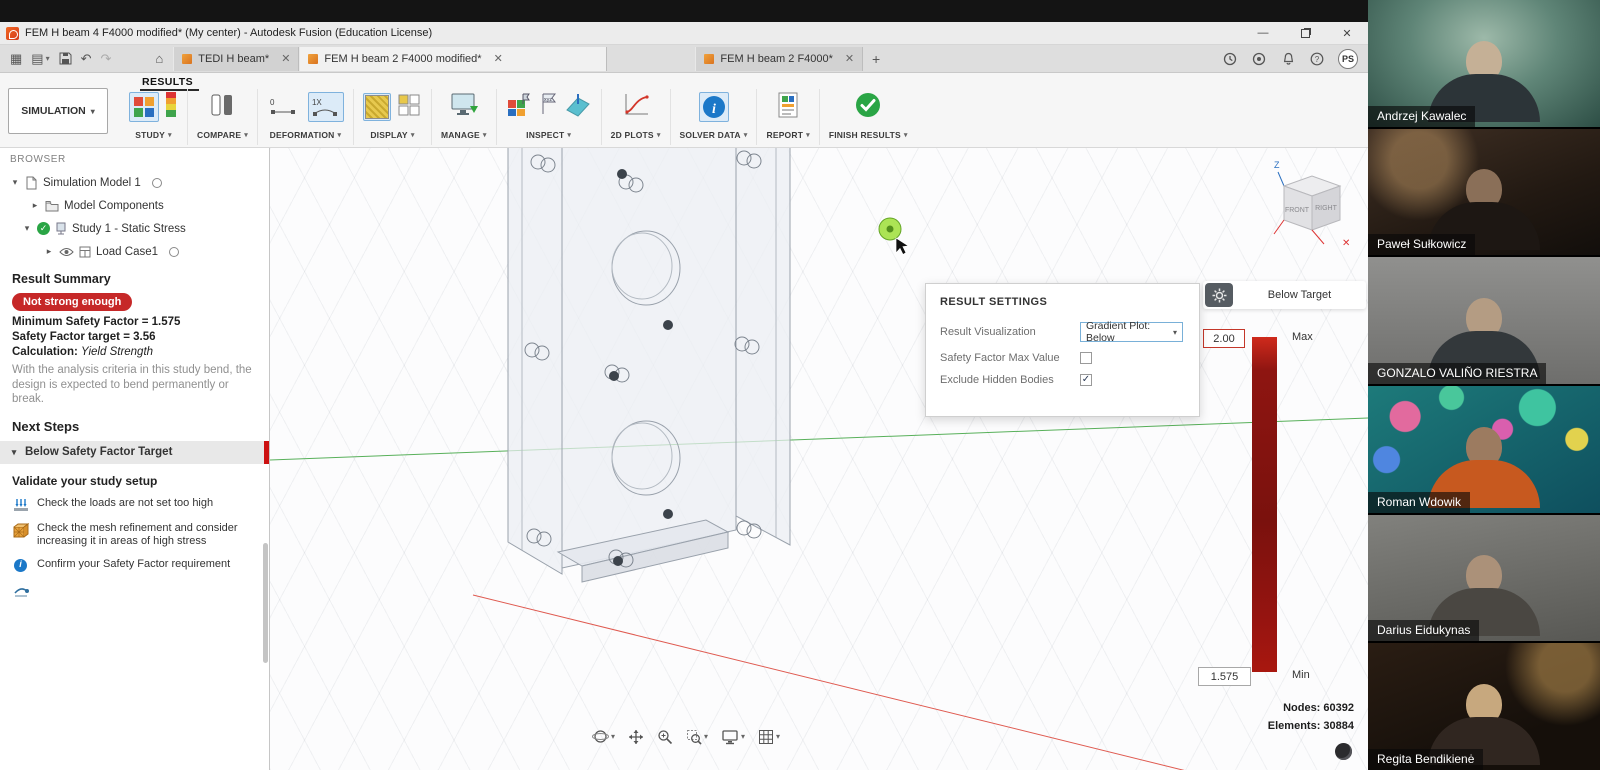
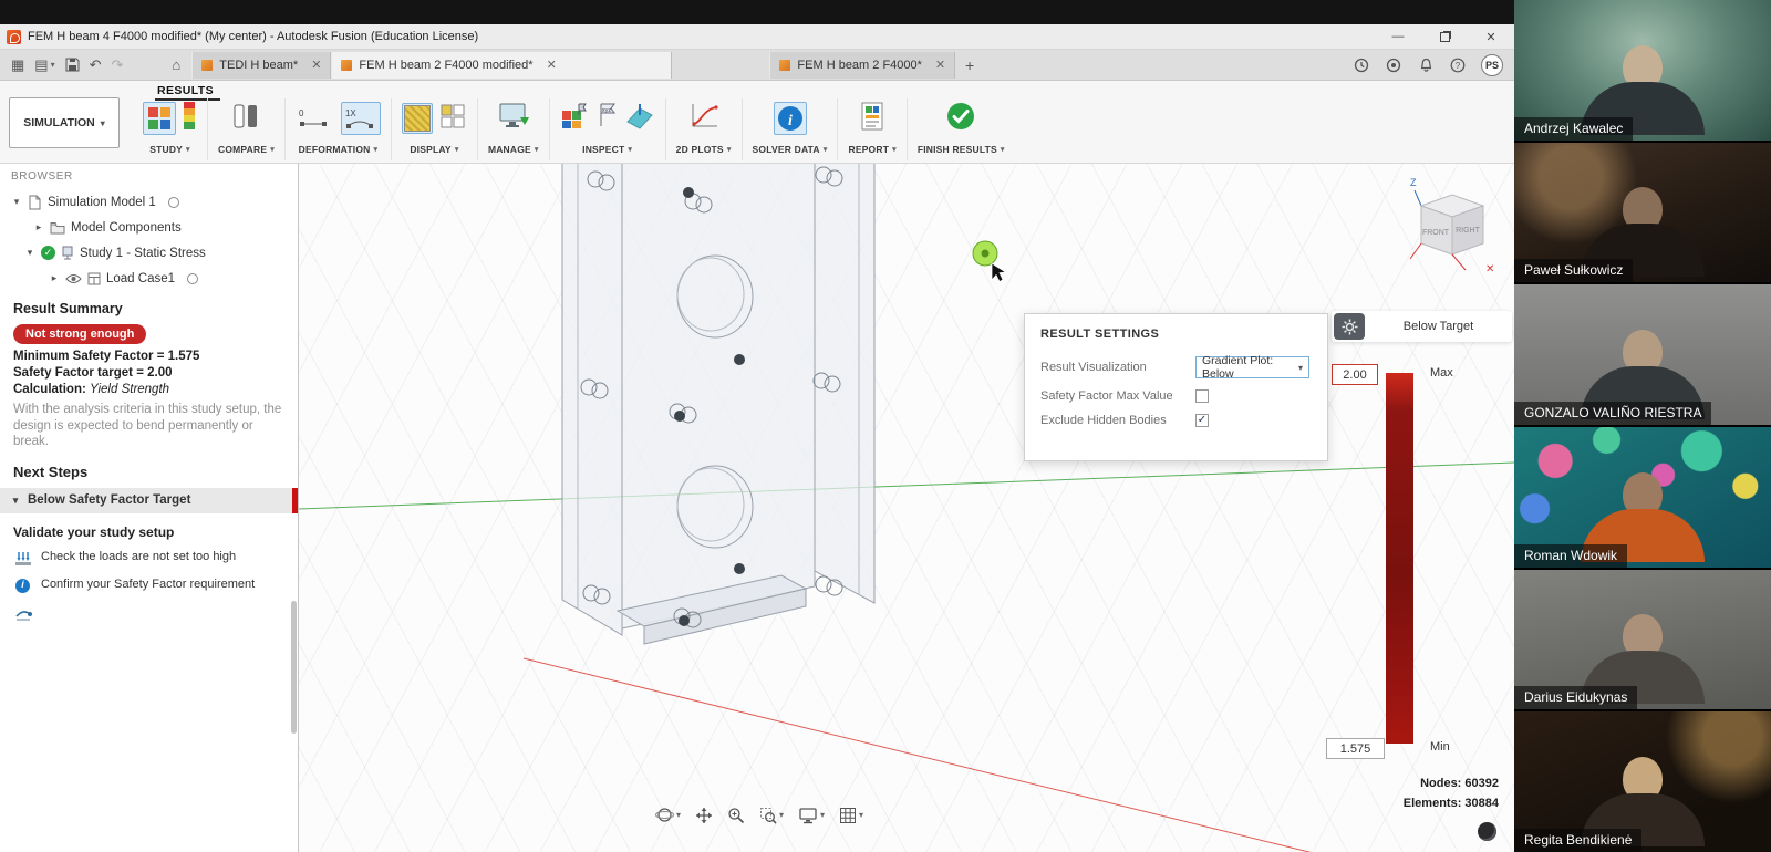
  FEM H beam 4 F4000 modified* (My center) - Autodesk Fusion (Education License)
  —
  ✕
  ▦
  ▤
  ▾
  ↶
  ↷
  ⌂
  TEDI H beam*
  ✕
  FEM H beam 2 F4000 modified*
  ✕
  FEM H beam 2 F4000*
  ✕
  +
  ?
  PS
  RESULTS
  SIMULATION
  ▾
  STUDY
  COMPARE
  0
  1X
  DEFORMATION
  DISPLAY
  MANAGE
  INSPECT
  2D PLOTS
  i
  SOLVER DATA
  REPORT
  FINISH RESULTS
  BROWSER
  ▾
  Simulation Model 1
  ▸
  Model Components
  ▾
  ✓
  Study 1 - Static Stress
  ▸
  Load Case1
  Result Summary
  Not strong enough
  Minimum Safety Factor = 1.575
- Safety Factor target = 3.56
+ Safety Factor target = 2.00
  Calculation: Yield Strength
- With the analysis criteria in this study bend, the design is expected to bend permanently or break.
+ With the analysis criteria in this study setup, the design is expected to bend permanently or break.
  Next Steps
  ▾
  Below Safety Factor Target
  Validate your study setup
  Check the loads are not set too high
- Check the mesh refinement and consider increasing it in areas of high stress
  i
  Confirm your Safety Factor requirement
  Z
  ✕
  RESULT SETTINGS
  Result Visualization
  Gradient Plot: Below
  ▾
  Safety Factor Max Value
  Exclude Hidden Bodies
  ✓
  Below Target
  2.00
  Max
  1.575
  Min
  Nodes: 60392
  Elements: 30884
  ▾
  ▾
  ▾
  ▾
  Andrzej Kawalec
  Paweł Sułkowicz
  GONZALO VALIÑO RIESTRA
  Roman Wdowik
  Darius Eidukynas
  Regita Bendikienė
